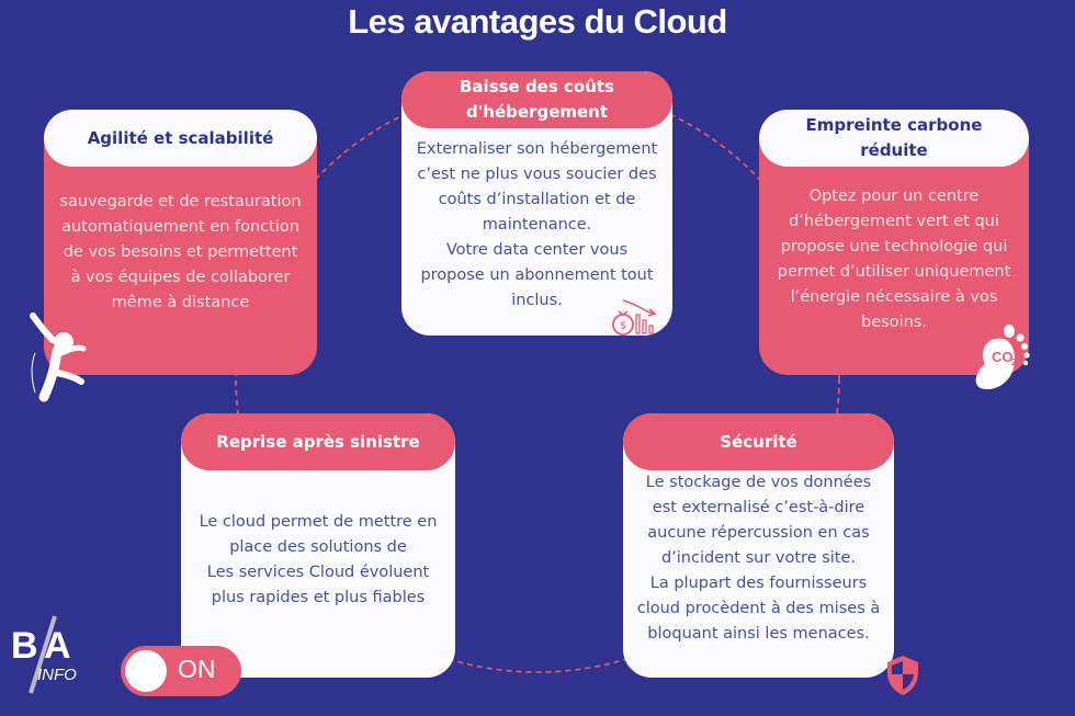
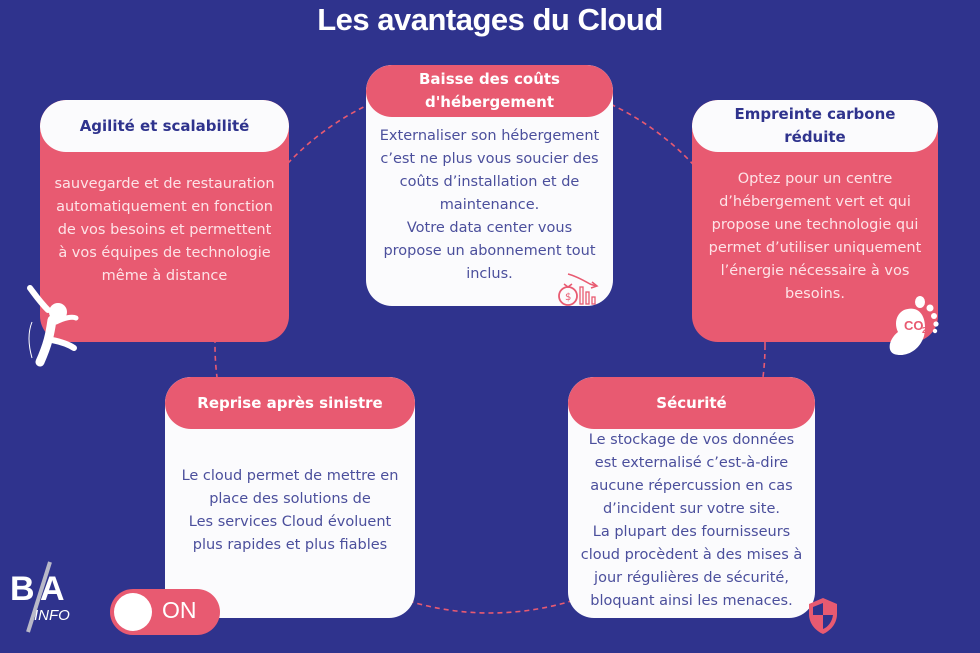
  Les avantages du Cloud
  Agilité et scalabilité
  sauvegarde et de restauration
  automatiquement en fonction
  de vos besoins et permettent
- à vos équipes de collaborer
+ à vos équipes de technologie
  même à distance
  Baisse des coûts
  d'hébergement
  Externaliser son hébergement
  c’est ne plus vous soucier des
  coûts d’installation et de
  maintenance.
  Votre data center vous
  propose un abonnement tout
  inclus.
  Empreinte carbone
  réduite
  Optez pour un centre
  d’hébergement vert et qui
  propose une technologie qui
  permet d’utiliser uniquement
  l’énergie nécessaire à vos
  besoins.
  Reprise après sinistre
  Le cloud permet de mettre en
  place des solutions de
  Les services Cloud évoluent
  plus rapides et plus fiables
  Sécurité
  Le stockage de vos données
  est externalisé c’est-à-dire
  aucune répercussion en cas
  d’incident sur votre site.
  La plupart des fournisseurs
  cloud procèdent à des mises à
+ jour régulières de sécurité,
  bloquant ainsi les menaces.
  $
  CO
  2
  ON
  B
  A
  INFO
